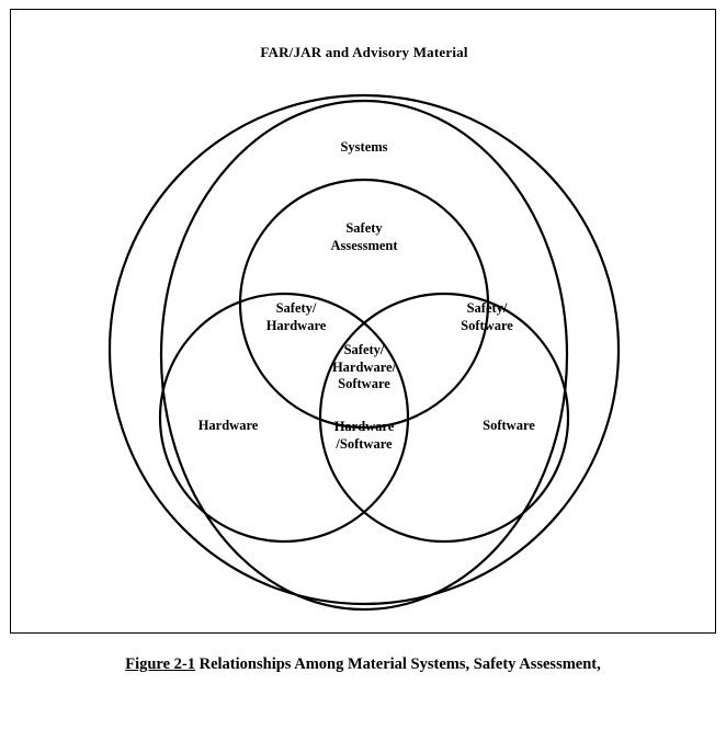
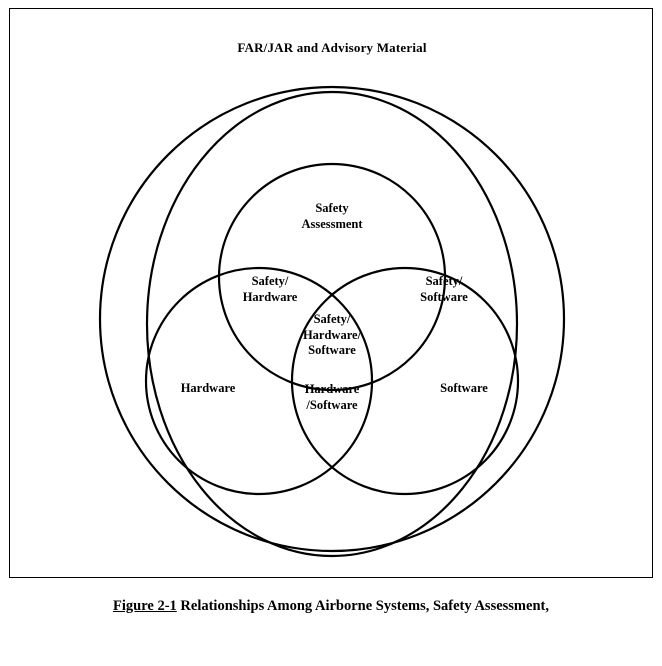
  FAR/JAR and Advisory Material
- Systems
  Safety
  Assessment
  Safety/
  Hardware
  Safety/
  Software
  Safety/
  Hardware/
  Software
  Hardware
  Software
  Hardware
  /Software
- Figure 2-1 Relationships Among Material Systems, Safety Assessment,
+ Figure 2-1 Relationships Among Airborne Systems, Safety Assessment,
